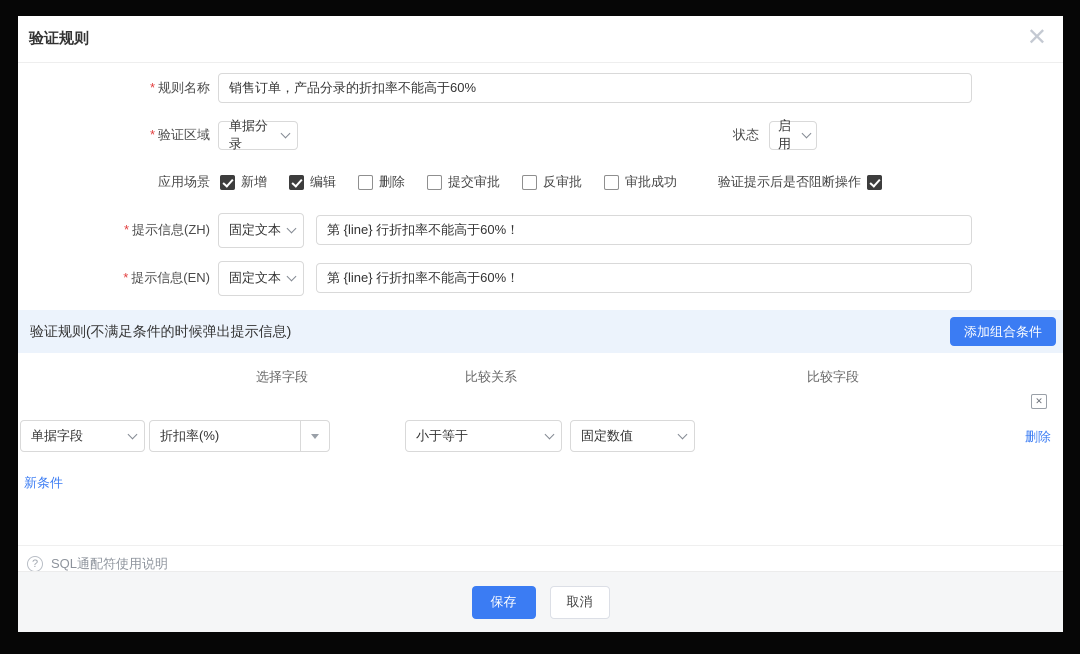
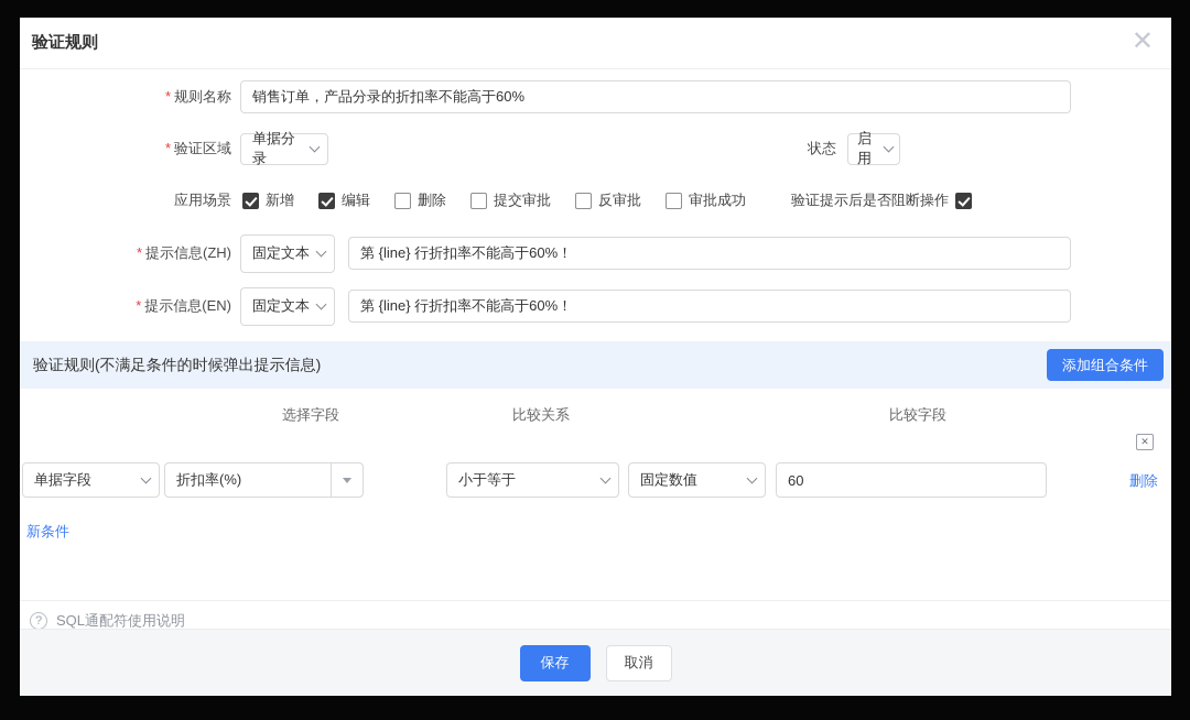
  验证规则
  ✕
  * 规则名称
  销售订单，产品分录的折扣率不能高于60%
  * 验证区域
  单据分录
  状态
  启用
  应用场景
  新增
  编辑
  删除
  提交审批
  反审批
  审批成功
  验证提示后是否阻断操作
  * 提示信息(ZH)
  固定文本
  第 {line} 行折扣率不能高于60%！
  * 提示信息(EN)
  固定文本
  第 {line} 行折扣率不能高于60%！
  验证规则(不满足条件的时候弹出提示信息)
  添加组合条件
  选择字段
  比较关系
  比较字段
  ✕
  单据字段
  折扣率(%)
  小于等于
  固定数值
+ 60
  删除
  新条件
  ?
  SQL通配符使用说明
  保存
  取消
